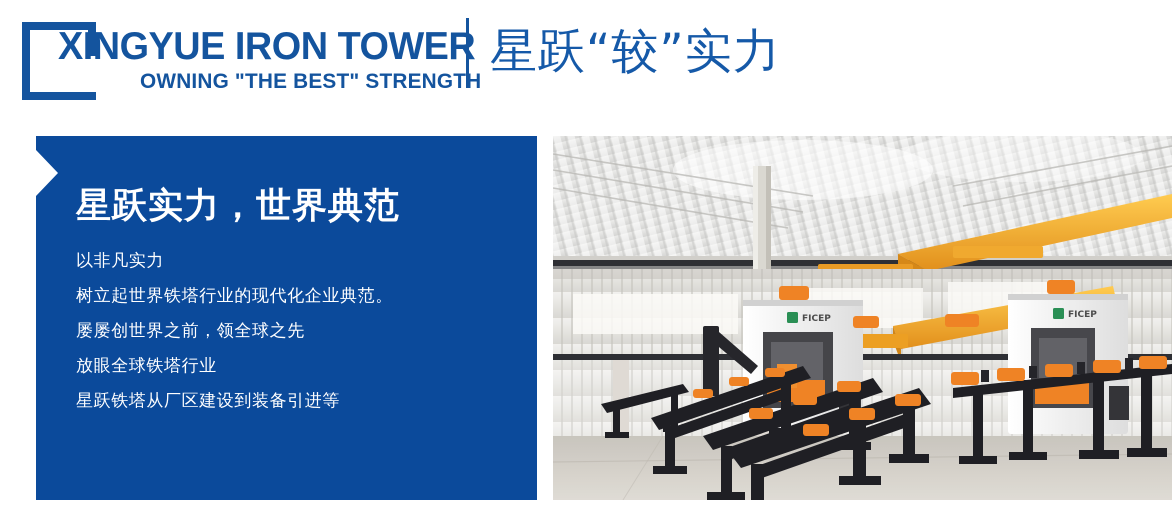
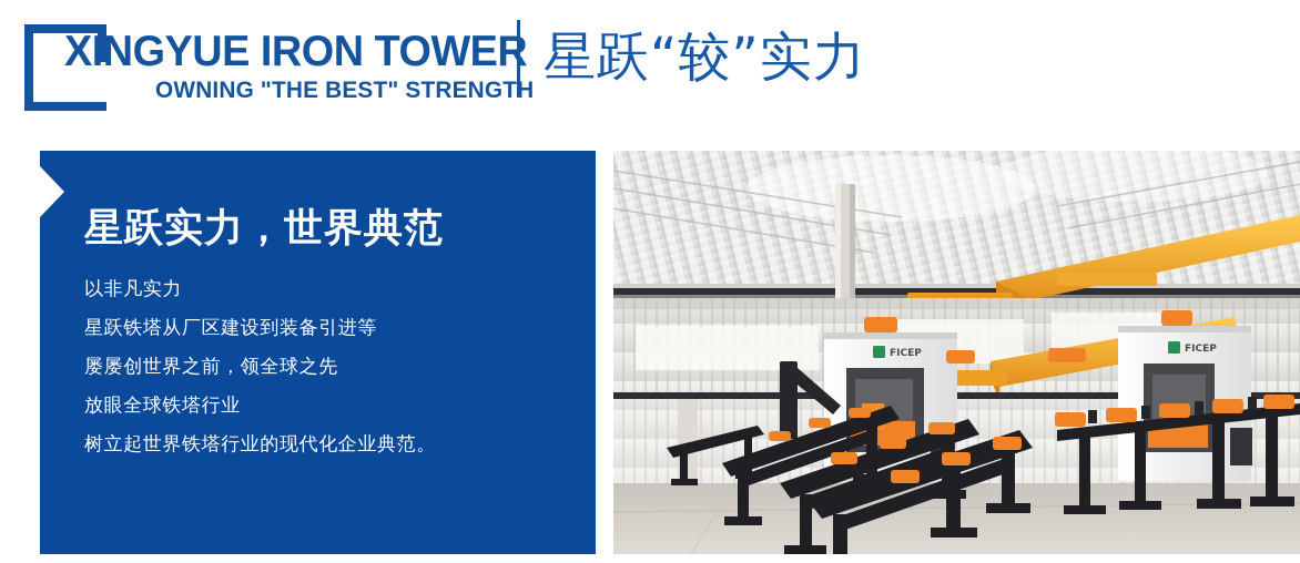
  XINGYUE IRON TOWER
  OWNING "THE BEST" STRENGTH
  星跃“较”实力
  星跃实力，世界典范
  以非凡实力
- 树立起世界铁塔行业的现代化企业典范。
+ 星跃铁塔从厂区建设到装备引进等
  屡屡创世界之前，领全球之先
  放眼全球铁塔行业
- 星跃铁塔从厂区建设到装备引进等
+ 树立起世界铁塔行业的现代化企业典范。
  FICEP
  FICEP
